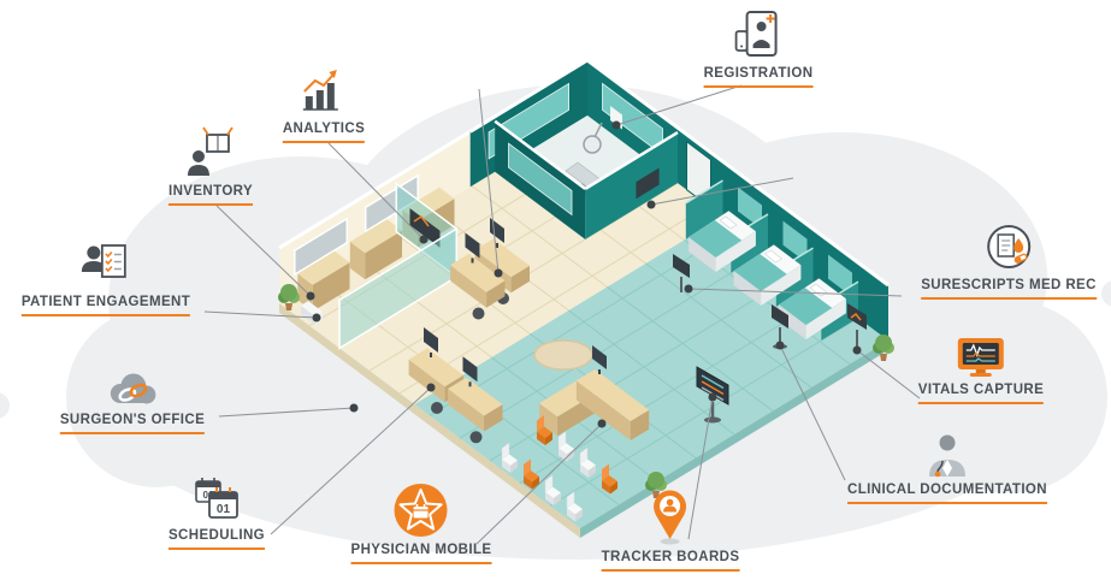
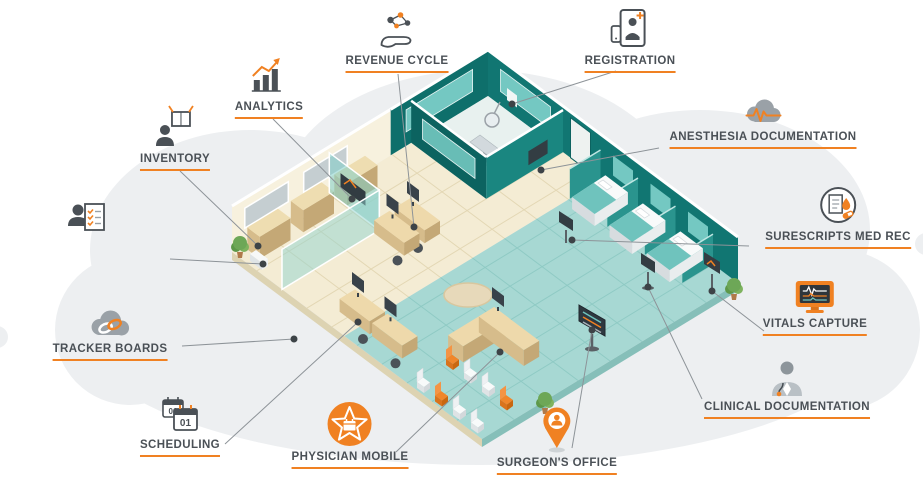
+ REVENUE CYCLE
  REGISTRATION
  ANALYTICS
+ ANESTHESIA DOCUMENTATION
  INVENTORY
  SURESCRIPTS MED REC
- PATIENT ENGAGEMENT
  VITALS CAPTURE
- SURGEON'S OFFICE
+ TRACKER BOARDS
  CLINICAL DOCUMENTATION
  01
  SCHEDULING
  PHYSICIAN MOBILE
- TRACKER BOARDS
+ SURGEON'S OFFICE
